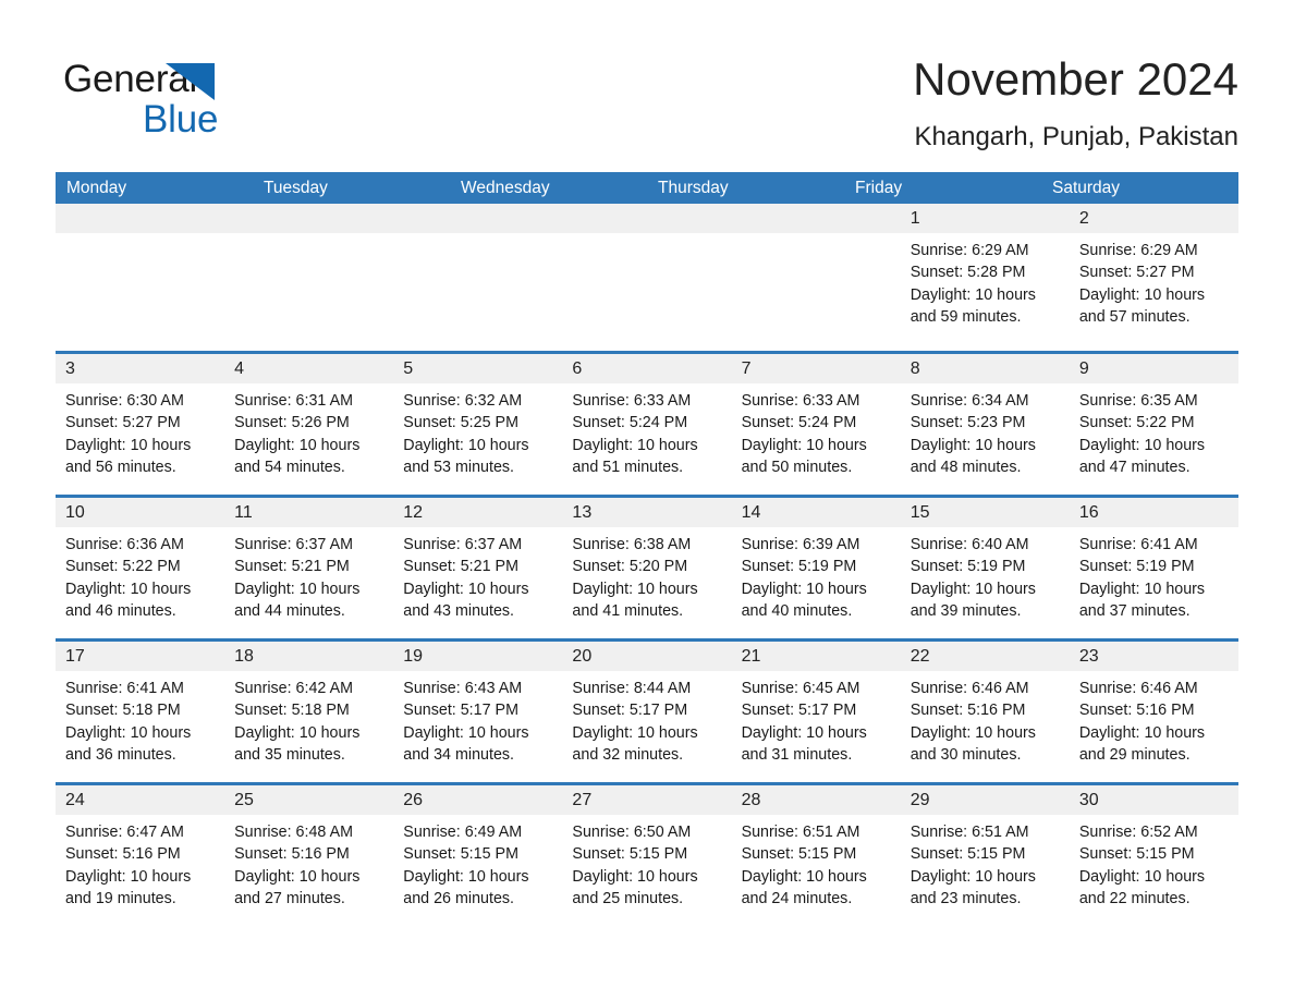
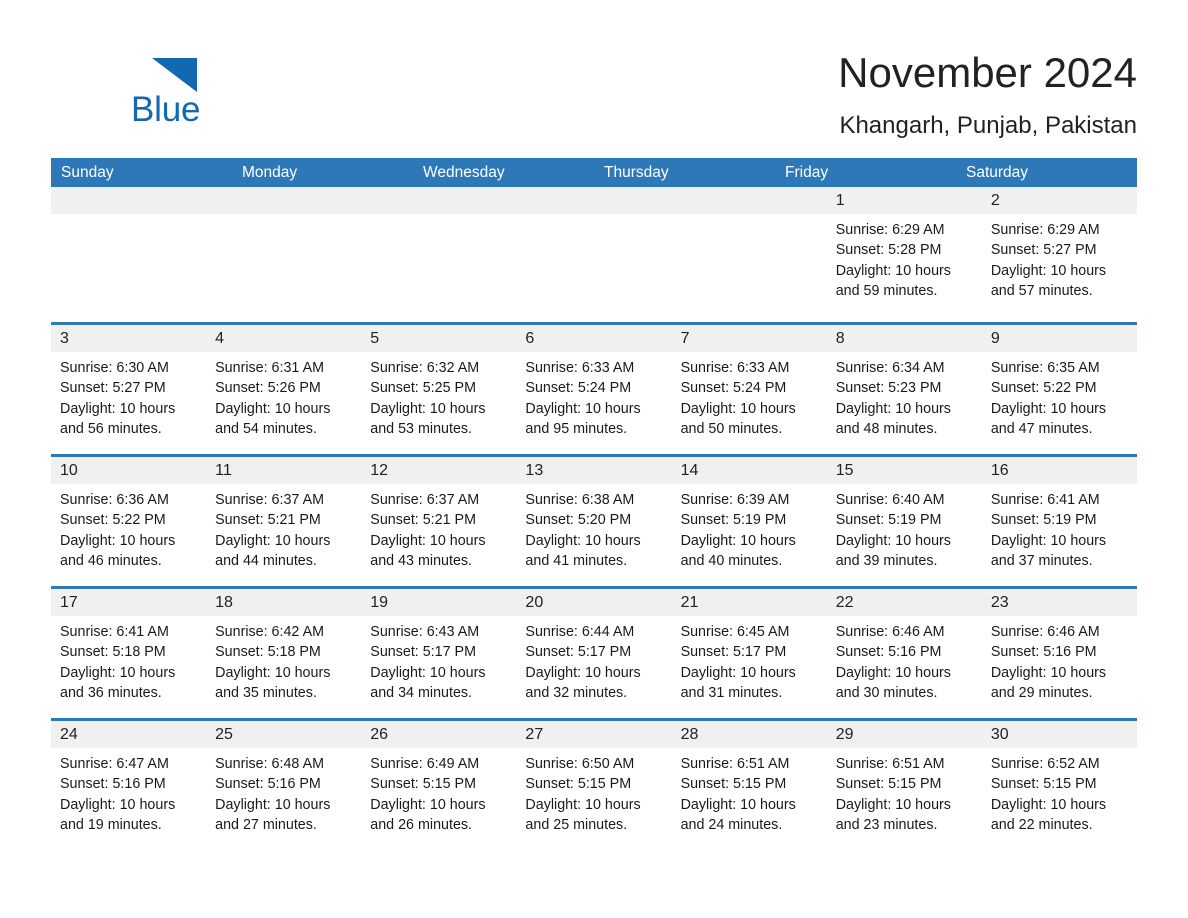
- General
  Blue
  November 2024
  Khangarh, Punjab, Pakistan
+ Sunday
  Monday
- Tuesday
  Wednesday
  Thursday
  Friday
  Saturday
  1
  Sunrise: 6:29 AM
  Sunset: 5:28 PM
  Daylight: 10 hours
  and 59 minutes.
  2
  Sunrise: 6:29 AM
  Sunset: 5:27 PM
  Daylight: 10 hours
  and 57 minutes.
  3
  Sunrise: 6:30 AM
  Sunset: 5:27 PM
  Daylight: 10 hours
  and 56 minutes.
  4
  Sunrise: 6:31 AM
  Sunset: 5:26 PM
  Daylight: 10 hours
  and 54 minutes.
  5
  Sunrise: 6:32 AM
  Sunset: 5:25 PM
  Daylight: 10 hours
  and 53 minutes.
  6
  Sunrise: 6:33 AM
  Sunset: 5:24 PM
  Daylight: 10 hours
- and 51 minutes.
+ and 95 minutes.
  7
  Sunrise: 6:33 AM
  Sunset: 5:24 PM
  Daylight: 10 hours
  and 50 minutes.
  8
  Sunrise: 6:34 AM
  Sunset: 5:23 PM
  Daylight: 10 hours
  and 48 minutes.
  9
  Sunrise: 6:35 AM
  Sunset: 5:22 PM
  Daylight: 10 hours
  and 47 minutes.
  10
  Sunrise: 6:36 AM
  Sunset: 5:22 PM
  Daylight: 10 hours
  and 46 minutes.
  11
  Sunrise: 6:37 AM
  Sunset: 5:21 PM
  Daylight: 10 hours
  and 44 minutes.
  12
  Sunrise: 6:37 AM
  Sunset: 5:21 PM
  Daylight: 10 hours
  and 43 minutes.
  13
  Sunrise: 6:38 AM
  Sunset: 5:20 PM
  Daylight: 10 hours
  and 41 minutes.
  14
  Sunrise: 6:39 AM
  Sunset: 5:19 PM
  Daylight: 10 hours
  and 40 minutes.
  15
  Sunrise: 6:40 AM
  Sunset: 5:19 PM
  Daylight: 10 hours
  and 39 minutes.
  16
  Sunrise: 6:41 AM
  Sunset: 5:19 PM
  Daylight: 10 hours
  and 37 minutes.
  17
  Sunrise: 6:41 AM
  Sunset: 5:18 PM
  Daylight: 10 hours
  and 36 minutes.
  18
  Sunrise: 6:42 AM
  Sunset: 5:18 PM
  Daylight: 10 hours
  and 35 minutes.
  19
  Sunrise: 6:43 AM
  Sunset: 5:17 PM
  Daylight: 10 hours
  and 34 minutes.
  20
- Sunrise: 8:44 AM
+ Sunrise: 6:44 AM
  Sunset: 5:17 PM
  Daylight: 10 hours
  and 32 minutes.
  21
  Sunrise: 6:45 AM
  Sunset: 5:17 PM
  Daylight: 10 hours
  and 31 minutes.
  22
  Sunrise: 6:46 AM
  Sunset: 5:16 PM
  Daylight: 10 hours
  and 30 minutes.
  23
  Sunrise: 6:46 AM
  Sunset: 5:16 PM
  Daylight: 10 hours
  and 29 minutes.
  24
  Sunrise: 6:47 AM
  Sunset: 5:16 PM
  Daylight: 10 hours
  and 19 minutes.
  25
  Sunrise: 6:48 AM
  Sunset: 5:16 PM
  Daylight: 10 hours
  and 27 minutes.
  26
  Sunrise: 6:49 AM
  Sunset: 5:15 PM
  Daylight: 10 hours
  and 26 minutes.
  27
  Sunrise: 6:50 AM
  Sunset: 5:15 PM
  Daylight: 10 hours
  and 25 minutes.
  28
  Sunrise: 6:51 AM
  Sunset: 5:15 PM
  Daylight: 10 hours
  and 24 minutes.
  29
  Sunrise: 6:51 AM
  Sunset: 5:15 PM
  Daylight: 10 hours
  and 23 minutes.
  30
  Sunrise: 6:52 AM
  Sunset: 5:15 PM
  Daylight: 10 hours
  and 22 minutes.
